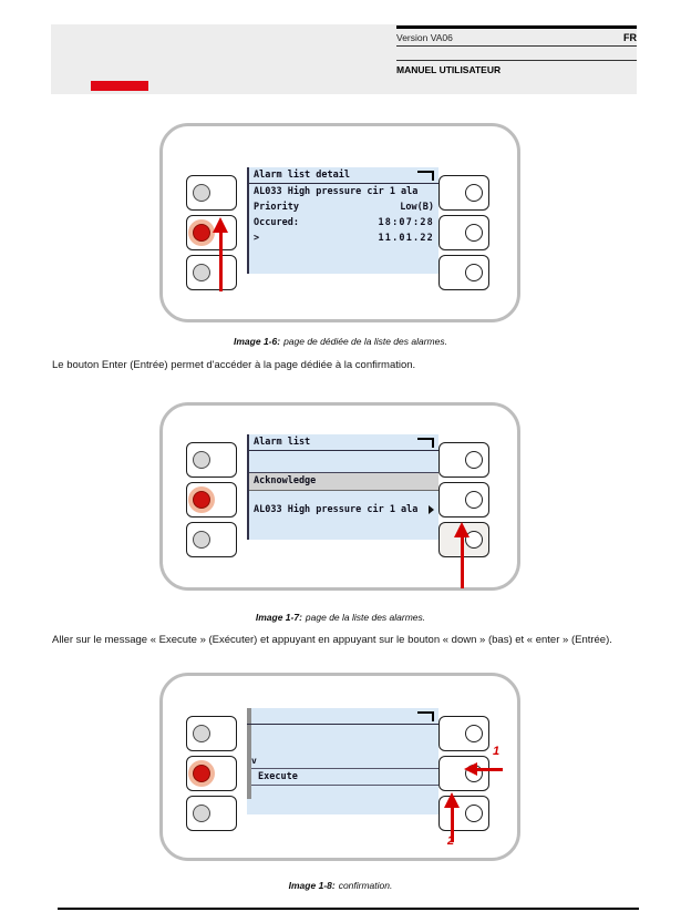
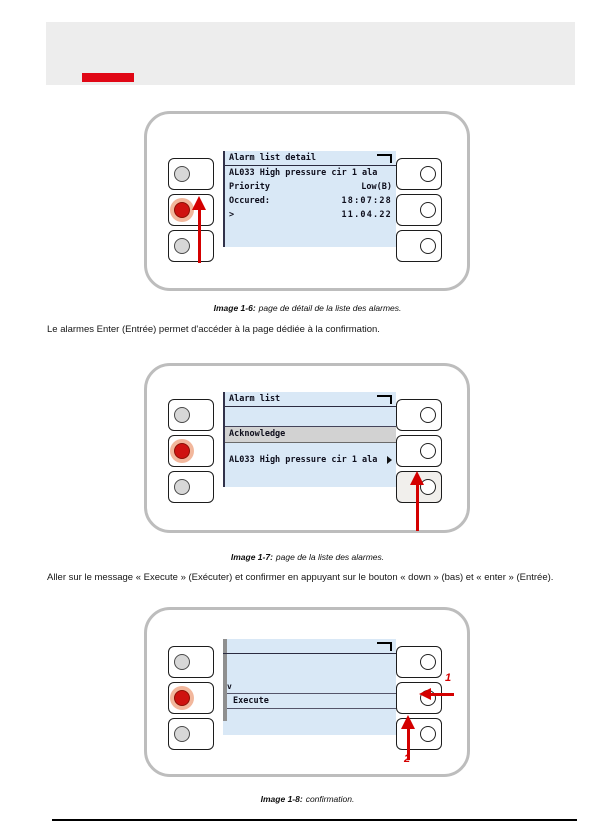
- Version VA06
- FR
- MANUEL UTILISATEUR
  Alarm list detail
  AL033 High pressure cir 1 ala
  Priority
  Low(B)
  Occured:
  18:07:28
  >
- 11.01.22
+ 11.04.22
- Image 1-6: page de dédiée de la liste des alarmes.
+ Image 1-6: page de détail de la liste des alarmes.
- Le bouton Enter (Entrée) permet d'accéder à la page dédiée à la confirmation.
+ Le alarmes Enter (Entrée) permet d'accéder à la page dédiée à la confirmation.
  Alarm list
  Acknowledge
  AL033 High pressure cir 1 ala
  Image 1-7: page de la liste des alarmes.
- Aller sur le message « Execute » (Exécuter) et appuyant en appuyant sur le bouton « down » (bas) et « enter » (Entrée).
+ Aller sur le message « Execute » (Exécuter) et confirmer en appuyant sur le bouton « down » (bas) et « enter » (Entrée).
  v
  Execute
  1
  2
  Image 1-8: confirmation.
